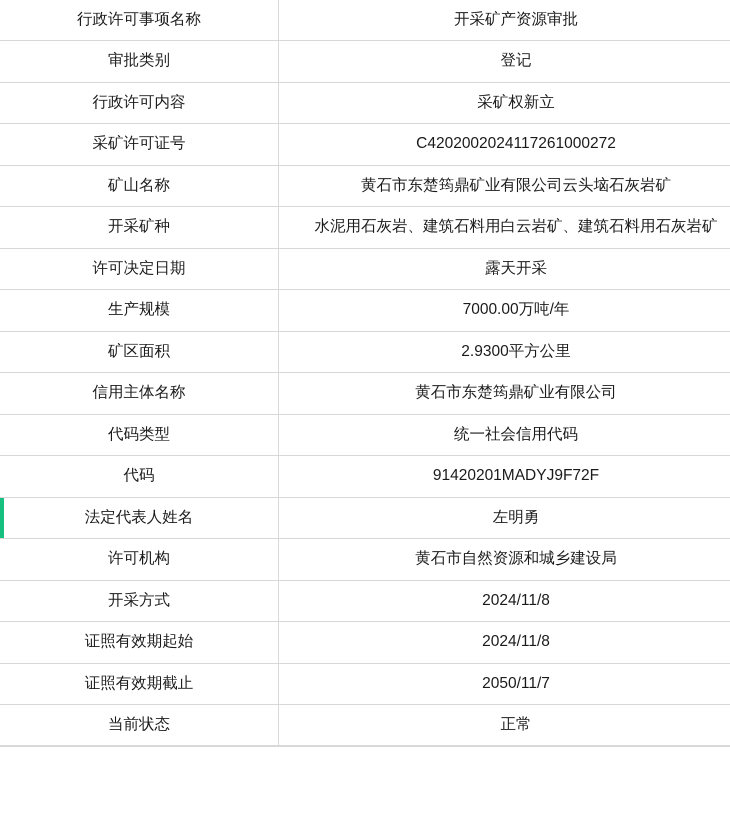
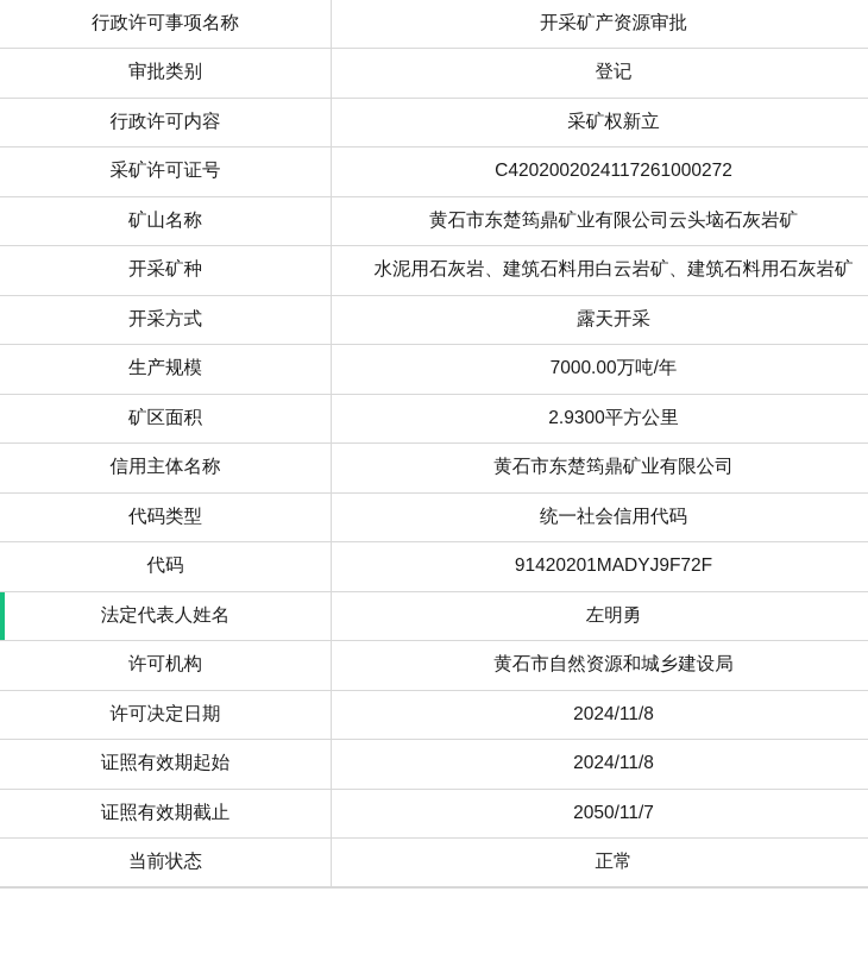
  行政许可事项名称	开采矿产资源审批
  审批类别	登记
  行政许可内容	采矿权新立
  采矿许可证号	C4202002024117261000272
  矿山名称	黄石市东楚筠鼎矿业有限公司云头垴石灰岩矿
  开采矿种	水泥用石灰岩、建筑石料用白云岩矿、建筑石料用石灰岩矿
- 许可决定日期	露天开采
+ 开采方式	露天开采
  生产规模	7000.00万吨/年
  矿区面积	2.9300平方公里
  信用主体名称	黄石市东楚筠鼎矿业有限公司
  代码类型	统一社会信用代码
  代码	91420201MADYJ9F72F
  法定代表人姓名	左明勇
  许可机构	黄石市自然资源和城乡建设局
- 开采方式	2024/11/8
+ 许可决定日期	2024/11/8
  证照有效期起始	2024/11/8
  证照有效期截止	2050/11/7
  当前状态	正常
